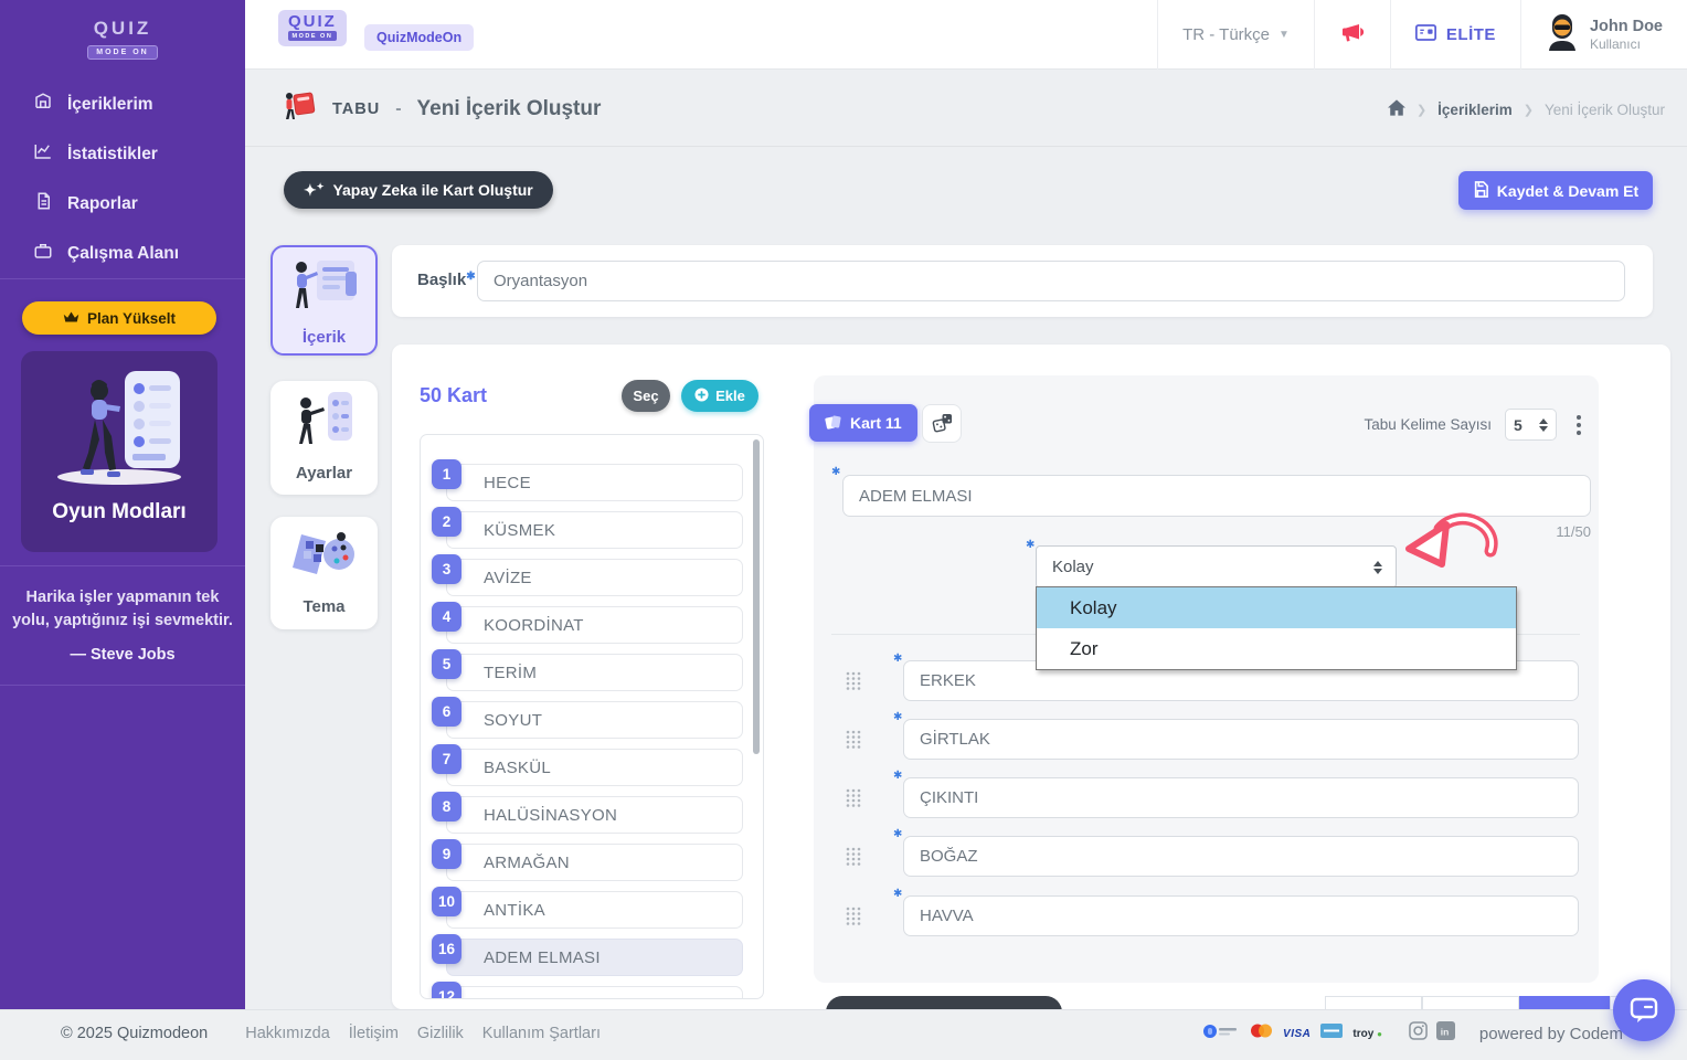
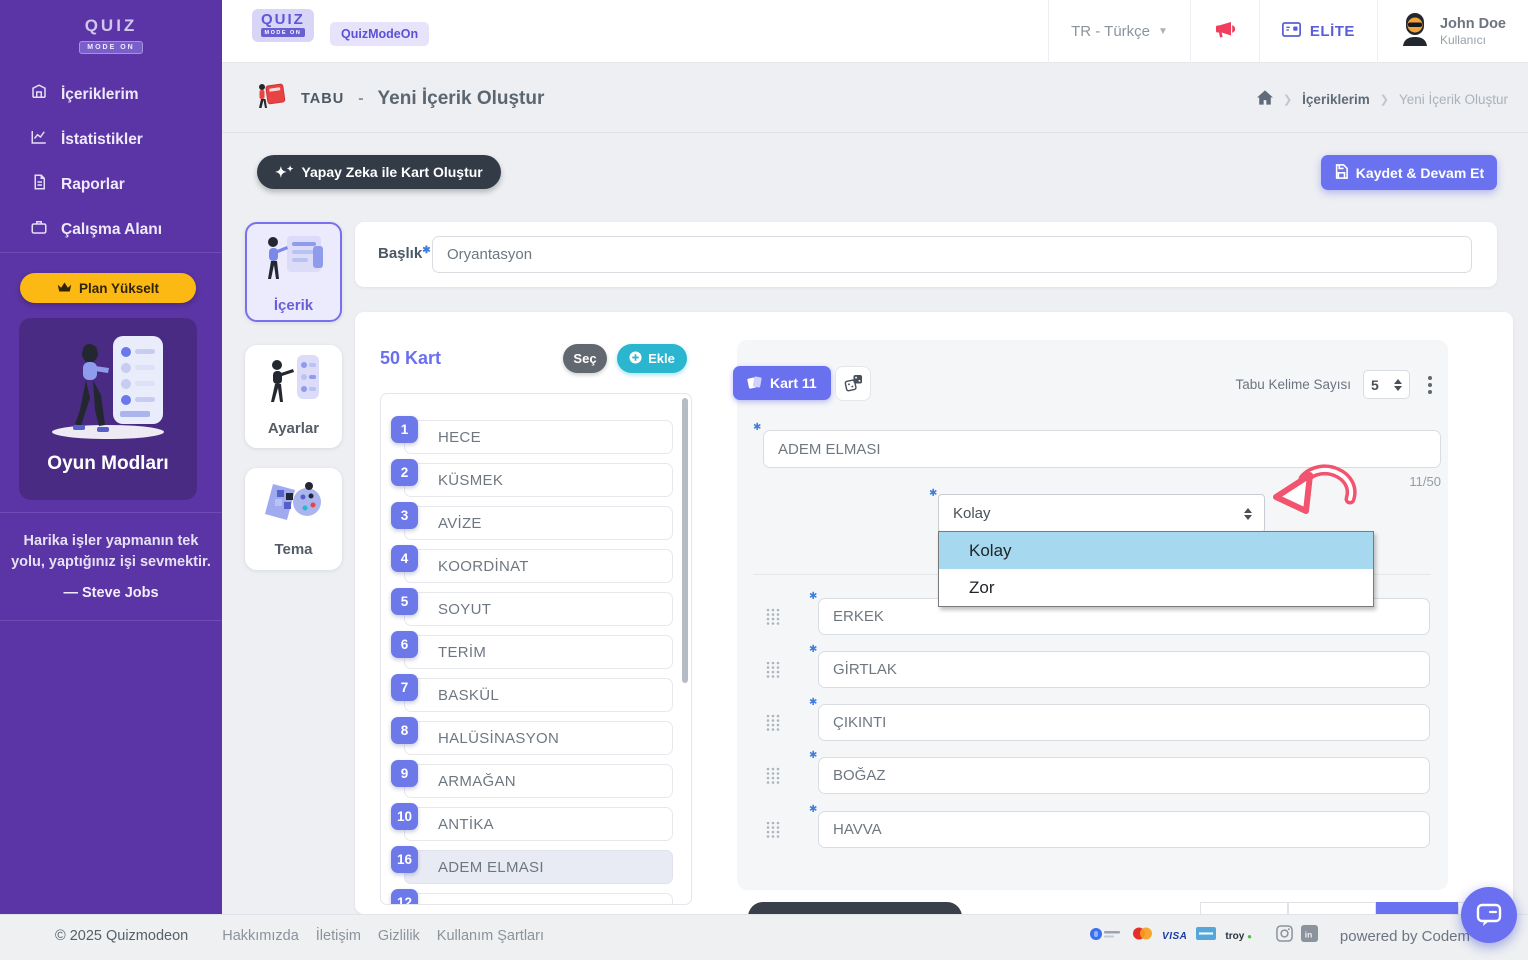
  QUIZ
  İçeriklerim
  İstatistikler
  Raporlar
  Çalışma Alanı
  Plan Yükselt
  Oyun Modları
  Harika işler yapmanın tek
  yolu, yaptığınız işi sevmektir.
  — Steve Jobs
  QUIZ
  QuizModeOn
  TR - Türkçe
  ▼
  ELİTE
  John Doe
  Kullanıcı
  TABU
  -
  Yeni İçerik Oluştur
  ❯
  İçeriklerim
  ❯
  Yeni İçerik Oluştur
  ✦✦
  Yapay Zeka ile Kart Oluştur
  Kaydet & Devam Et
  İçerik
  Ayarlar
  Tema
  Başlık✱
  Oryantasyon
  50 Kart
  Seç
  Ekle
  1
  HECE
  2
  KÜSMEK
  3
  AVİZE
  4
  KOORDİNAT
  5
- TERİM
+ SOYUT
  6
- SOYUT
+ TERİM
  7
  BASKÜL
  8
  HALÜSİNASYON
  9
  ARMAĞAN
  10
  ANTİKA
  16
  ADEM ELMASI
  12
  Kart 11
  Tabu Kelime Sayısı
  5
  ✱
  ADEM ELMASI
  11/50
  ✱
  Kolay
  ✱
  ERKEK
  ✱
  GİRTLAK
  ✱
  ÇIKINTI
  ✱
  BOĞAZ
  ✱
  HAVVA
  Kolay
  Zor
  © 2025 Quizmodeon
  Hakkımızda
  İletişim
  Gizlilik
  Kullanım Şartları
  VISA
  troy ●
  in
  powered by Codem
